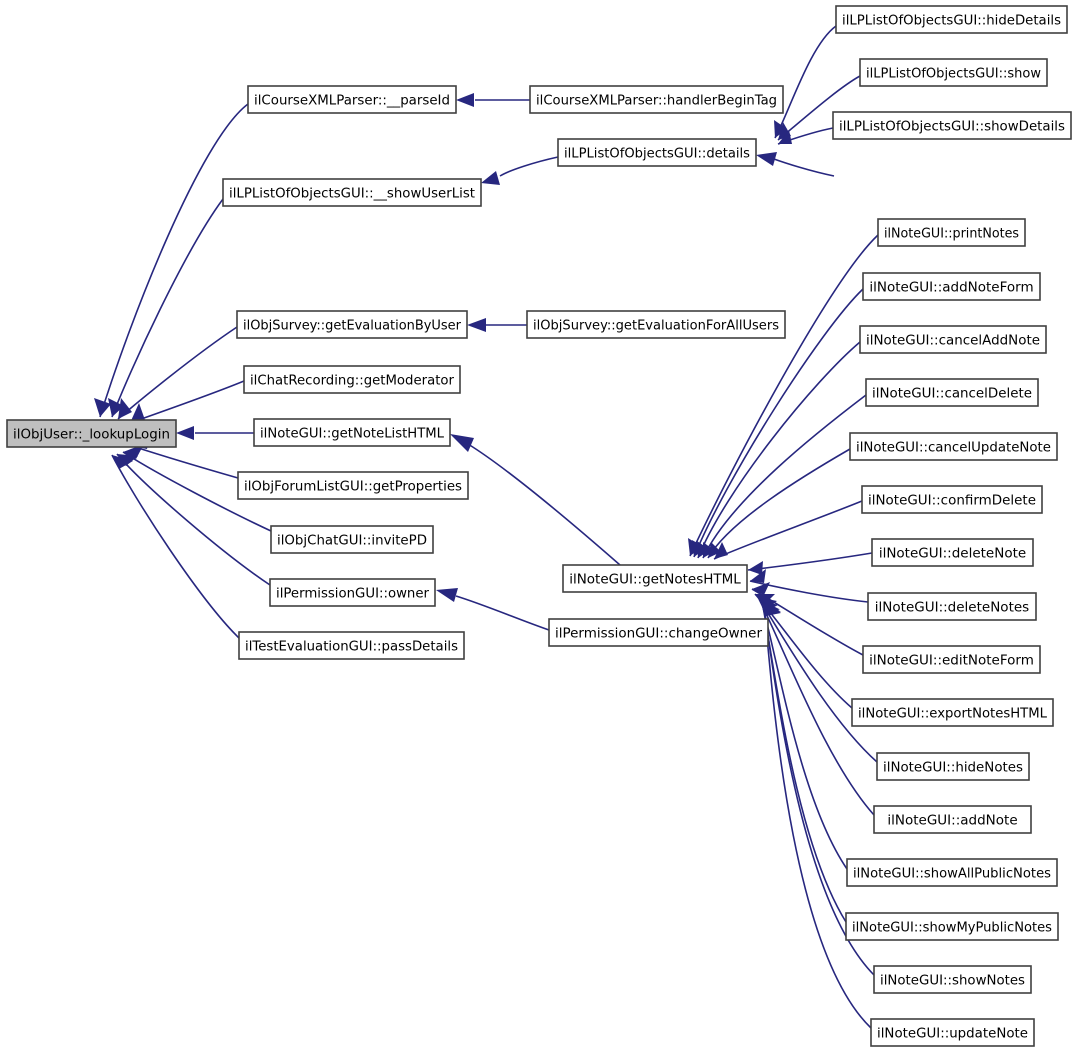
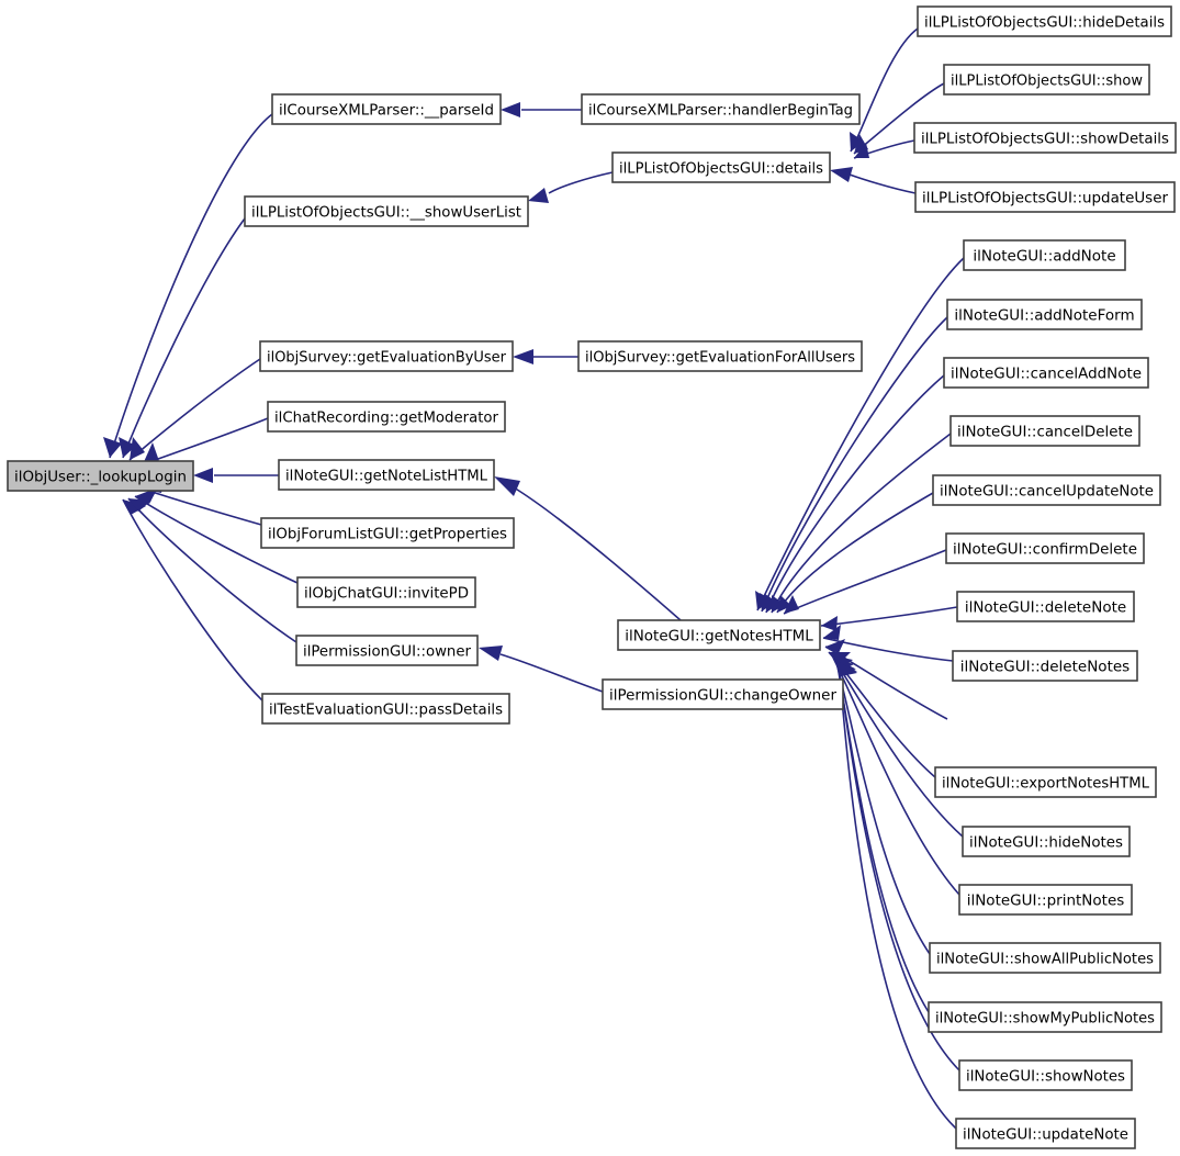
  ilObjUser::_lookupLogin
  ilCourseXMLParser::__parseId
  ilLPListOfObjectsGUI::__showUserList
  ilObjSurvey::getEvaluationByUser
  ilChatRecording::getModerator
  ilNoteGUI::getNoteListHTML
  ilObjForumListGUI::getProperties
  ilObjChatGUI::invitePD
  ilPermissionGUI::owner
  ilTestEvaluationGUI::passDetails
  ilCourseXMLParser::handlerBeginTag
  ilLPListOfObjectsGUI::details
  ilObjSurvey::getEvaluationForAllUsers
  ilNoteGUI::getNotesHTML
  ilPermissionGUI::changeOwner
  ilLPListOfObjectsGUI::hideDetails
  ilLPListOfObjectsGUI::show
  ilLPListOfObjectsGUI::showDetails
+ ilLPListOfObjectsGUI::updateUser
- ilNoteGUI::printNotes
+ ilNoteGUI::addNote
  ilNoteGUI::addNoteForm
  ilNoteGUI::cancelAddNote
  ilNoteGUI::cancelDelete
  ilNoteGUI::cancelUpdateNote
  ilNoteGUI::confirmDelete
  ilNoteGUI::deleteNote
  ilNoteGUI::deleteNotes
- ilNoteGUI::editNoteForm
  ilNoteGUI::exportNotesHTML
  ilNoteGUI::hideNotes
- ilNoteGUI::addNote
+ ilNoteGUI::printNotes
  ilNoteGUI::showAllPublicNotes
  ilNoteGUI::showMyPublicNotes
  ilNoteGUI::showNotes
  ilNoteGUI::updateNote
